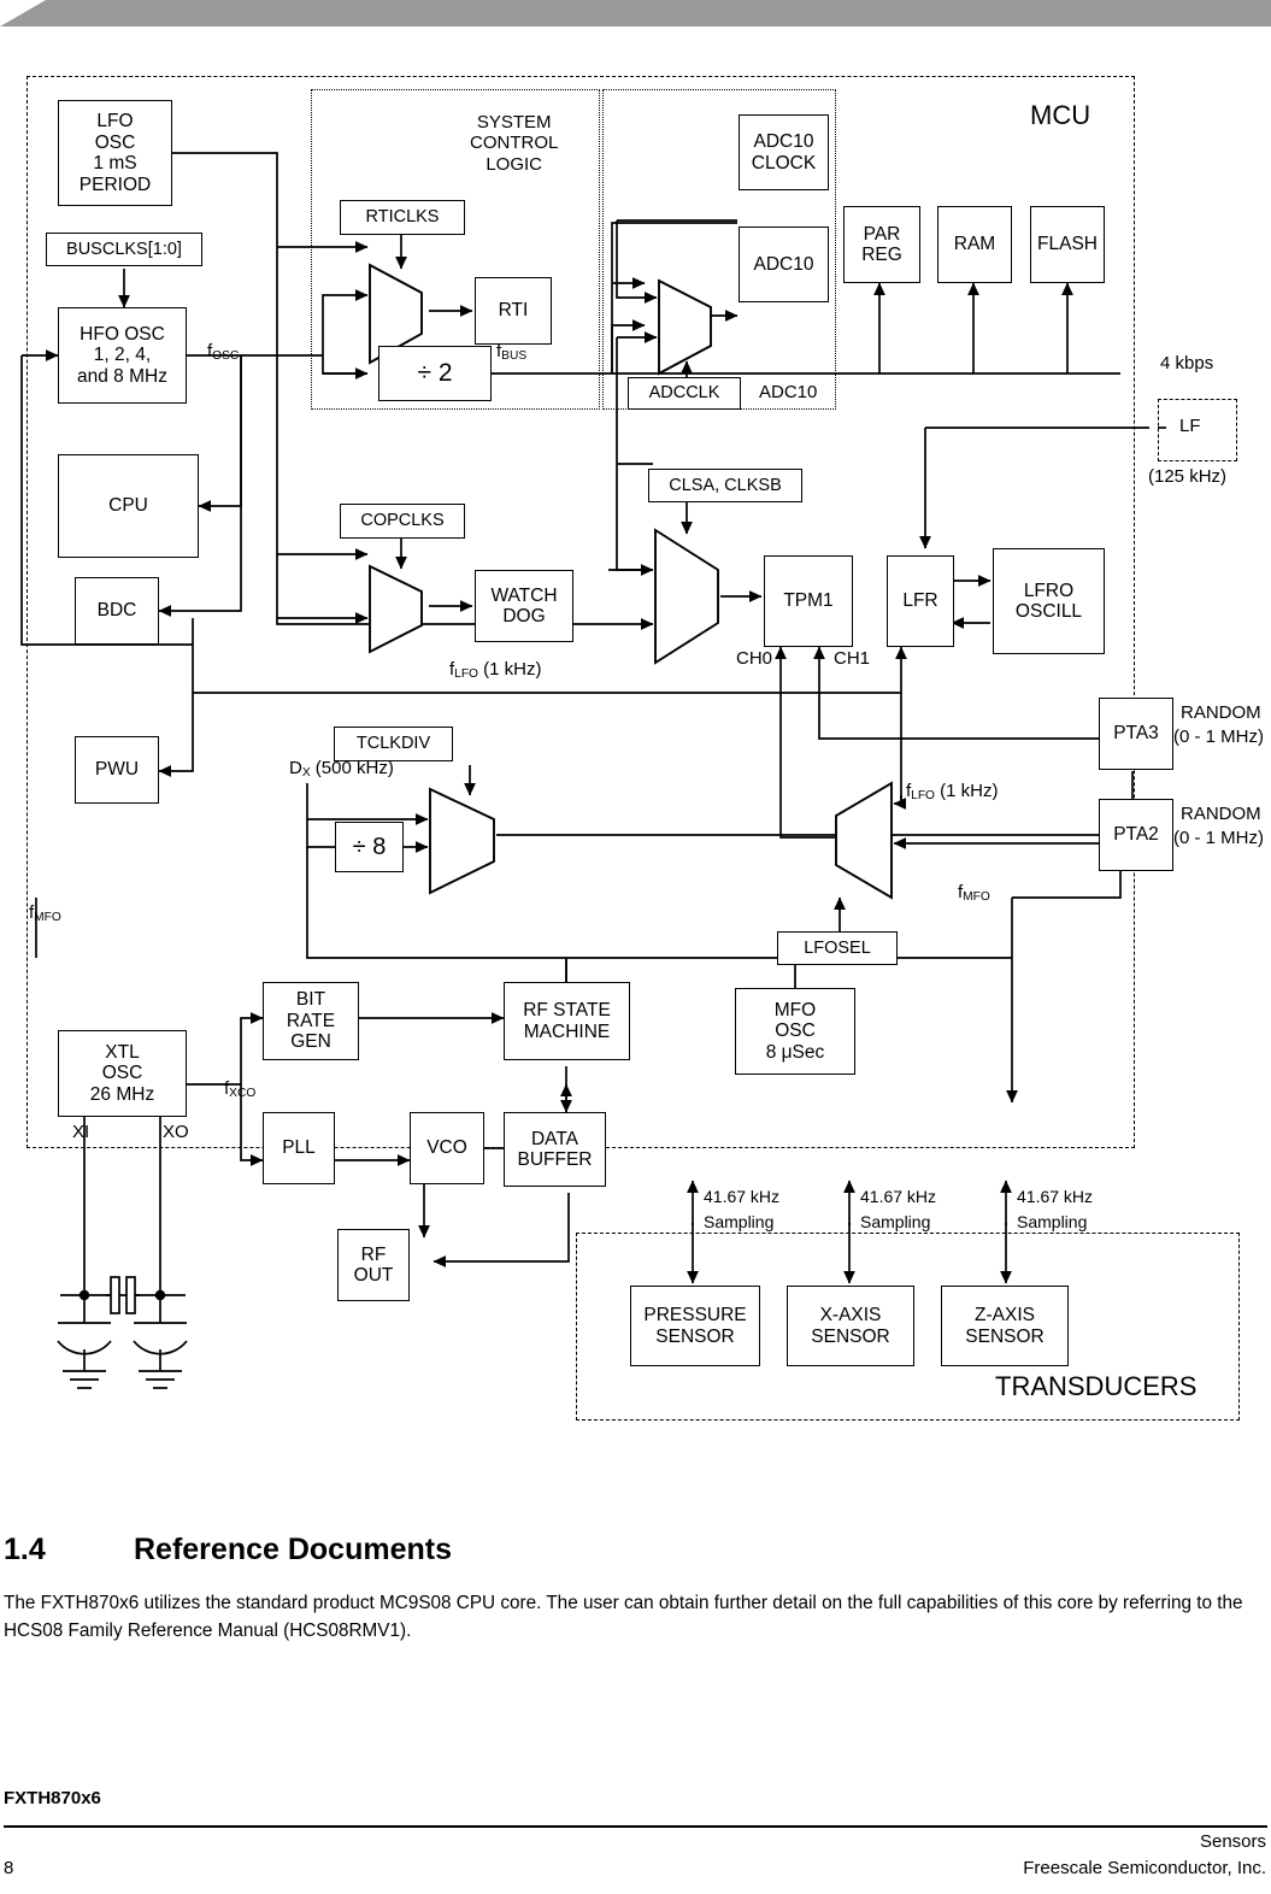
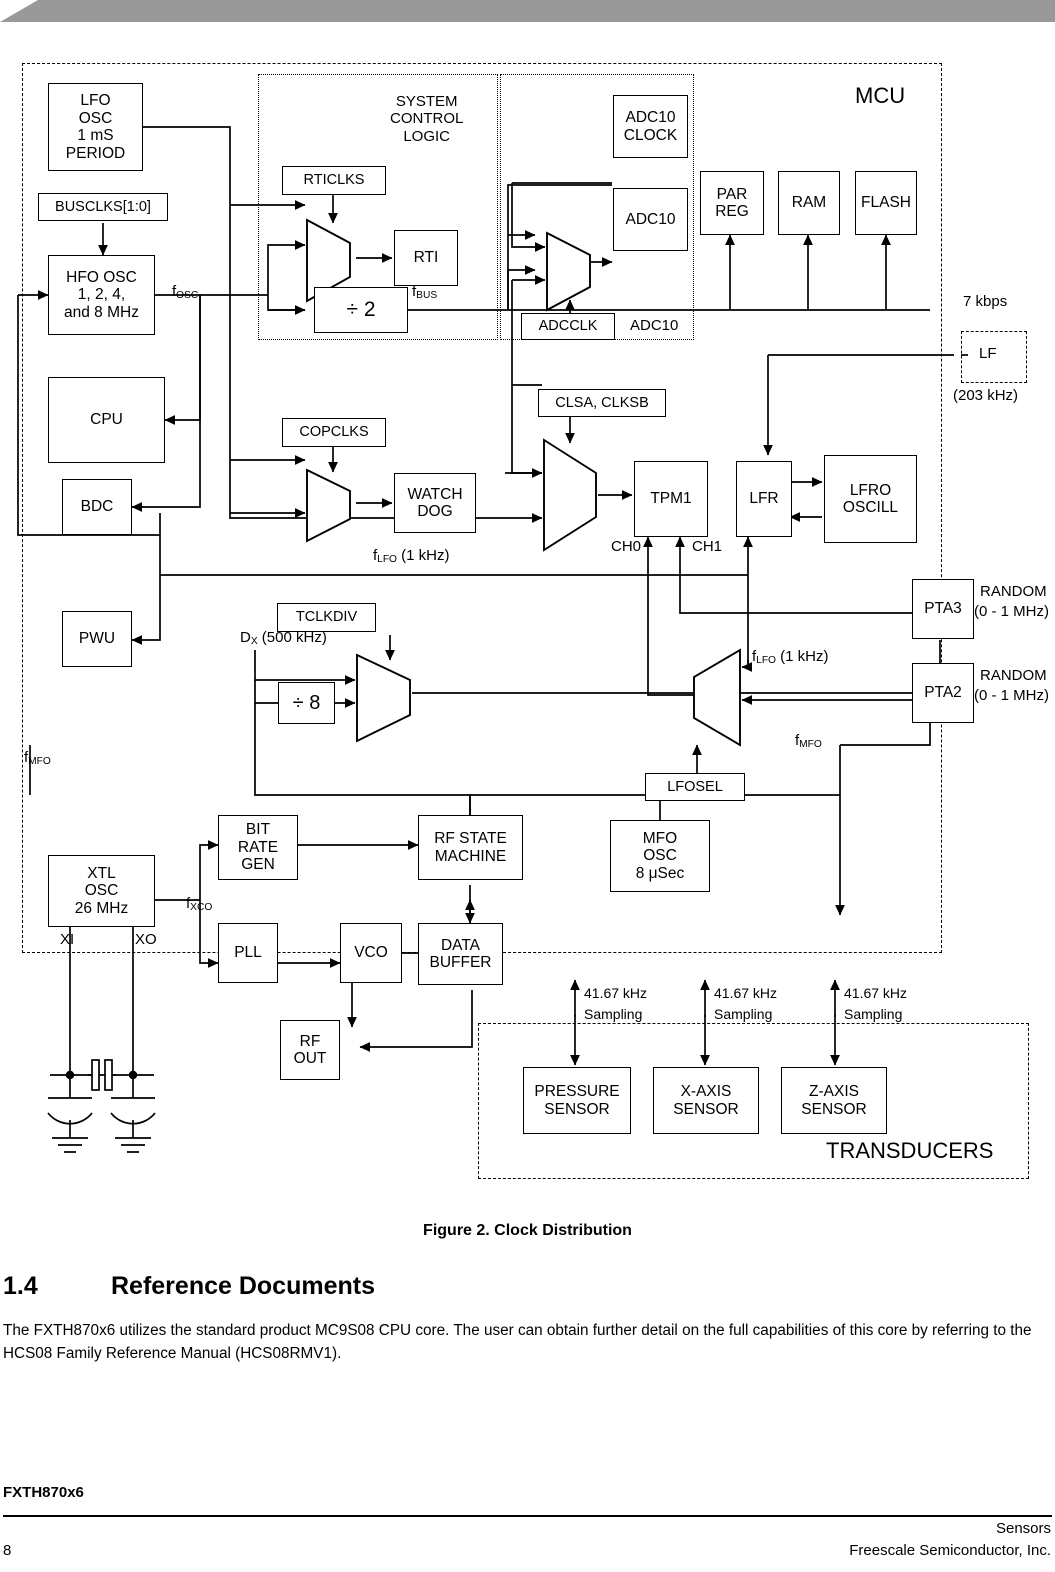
  LFO
  OSC
  1 mS
  PERIOD
  BUSCLKS[1:0]
  HFO OSC
  1, 2, 4,
  and 8 MHz
  CPU
  BDC
  PWU
  RTICLKS
  RTI
  ÷ 2
  COPCLKS
  WATCH
  DOG
  TCLKDIV
  ÷ 8
  ADC10
  CLOCK
  ADC10
  ADCCLK
  ADC10
  PAR
  REG
  RAM
  FLASH
  LF
  CLSA, CLKSB
  TPM1
  LFR
  LFRO
  OSCILL
  PTA3
  PTA2
  LFOSEL
  XTL
  OSC
  26 MHz
  BIT
  RATE
  GEN
  RF STATE
  MACHINE
  MFO
  OSC
  8 μSec
  PLL
  VCO
  DATA
  BUFFER
  RF
  OUT
  PRESSURE
  SENSOR
  X-AXIS
  SENSOR
  Z-AXIS
  SENSOR
  MCU
  SYSTEM
  CONTROL
  LOGIC
  TRANSDUCERS
  fOSC
  fBUS
  fLFO (1 kHz)
  fLFO (1 kHz)
  fMFO
  fMFO
  fXCO
  DX (500 kHz)
  CH0
  CH1
- 4 kbps
+ 7 kbps
- (125 kHz)
+ (203 kHz)
  RANDOM
  (0 - 1 MHz)
  RANDOM
  (0 - 1 MHz)
  XI
  XO
  41.67 kHz
  Sampling
  41.67 kHz
  Sampling
  41.67 kHz
  Sampling
+ Figure 2. Clock Distribution
  1.4 Reference Documents
  The FXTH870x6 utilizes the standard product MC9S08 CPU core. The user can obtain further detail on the full capabilities of this core by referring to the HCS08 Family Reference Manual (HCS08RMV1).
  FXTH870x6
  8
  Sensors
  Freescale Semiconductor, Inc.
